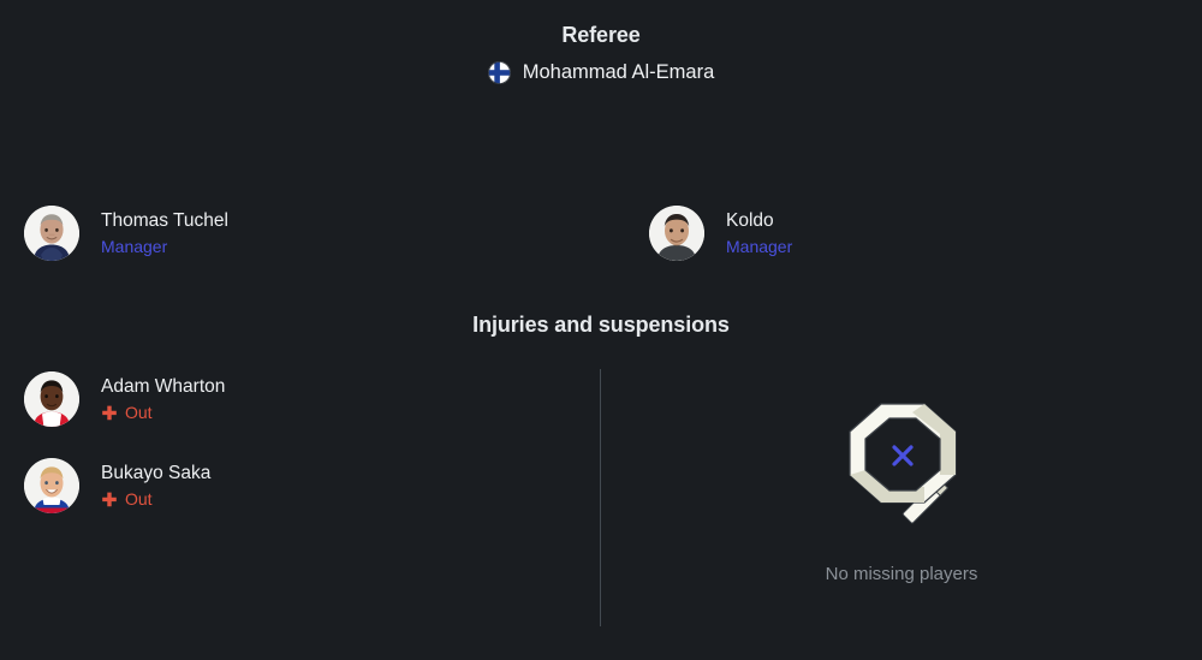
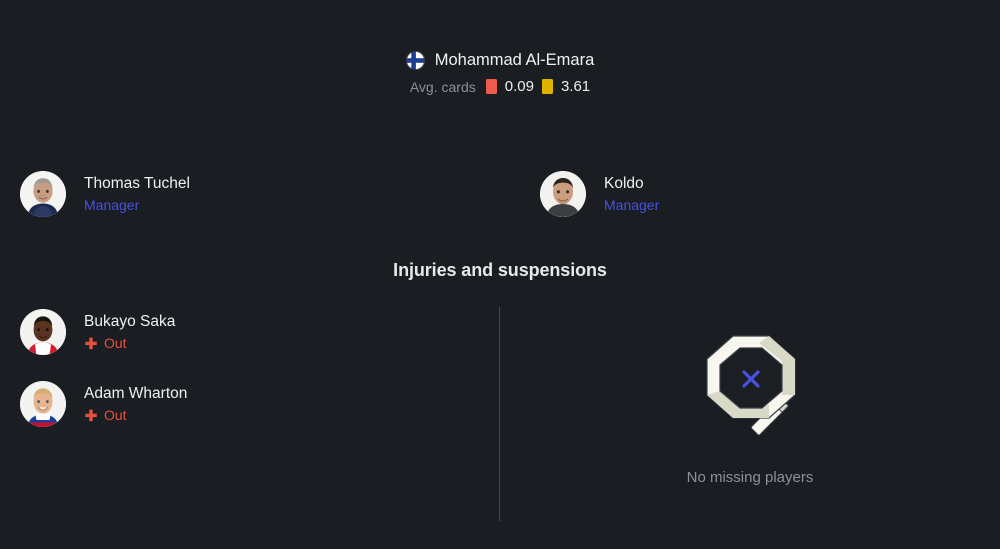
- Referee
  Mohammad Al-Emara
+ Avg. cards
+ 0.09
+ 3.61
  Thomas Tuchel
  Manager
  Koldo
  Manager
  Injuries and suspensions
- Adam Wharton
+ Bukayo Saka
  Out
- Bukayo Saka
+ Adam Wharton
  Out
  No missing players
